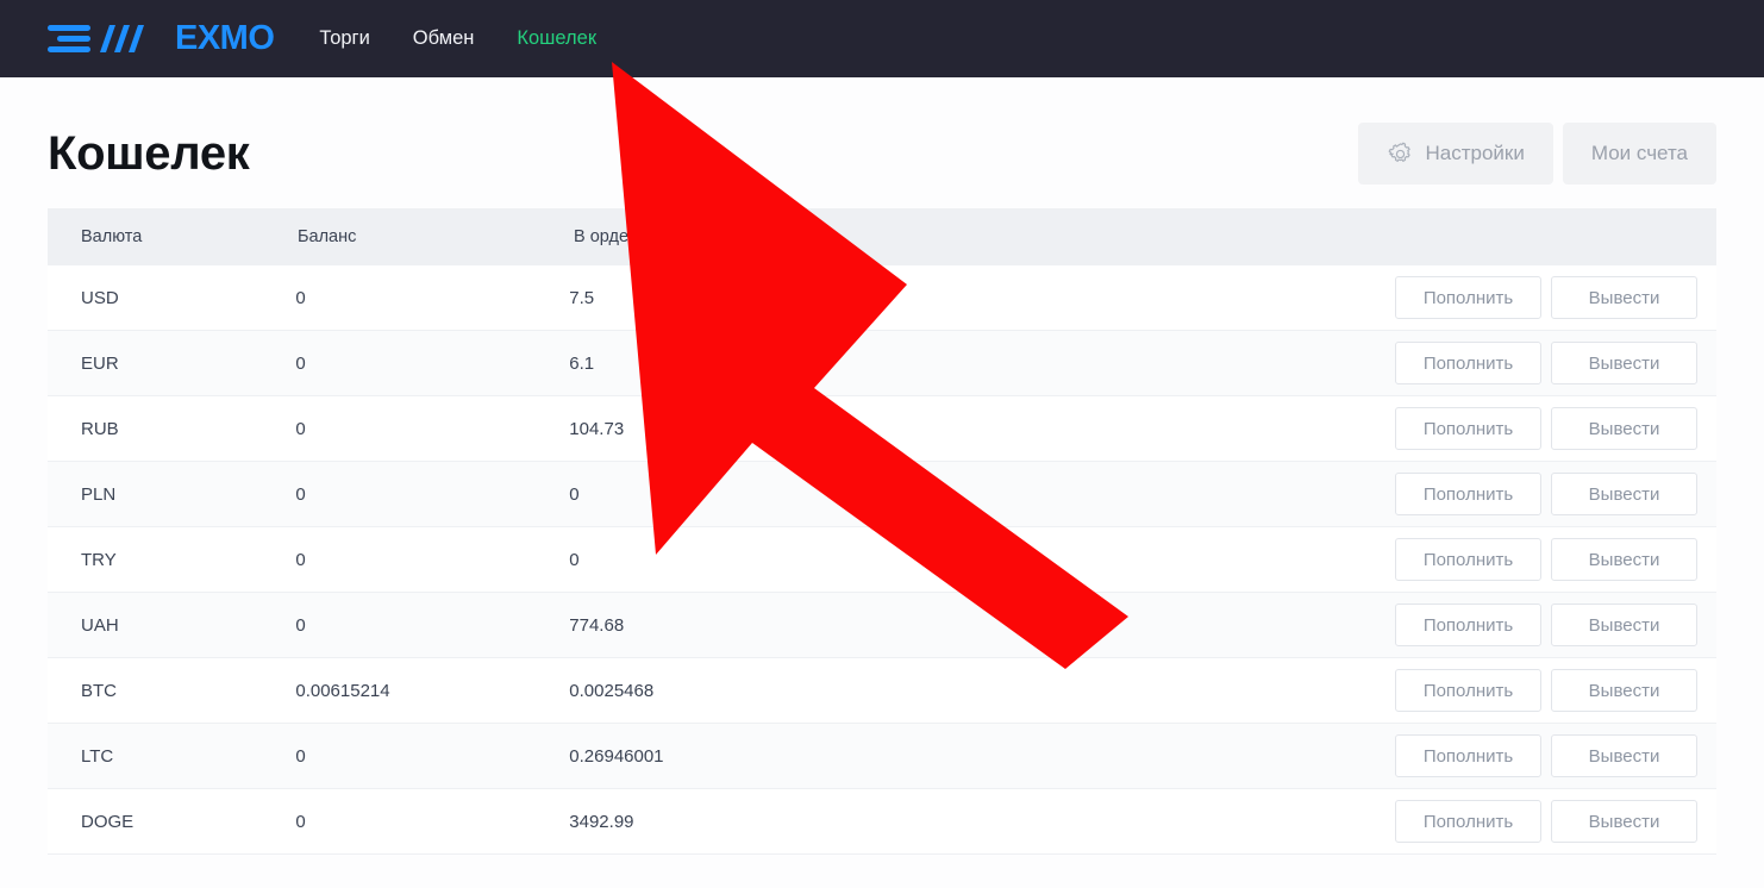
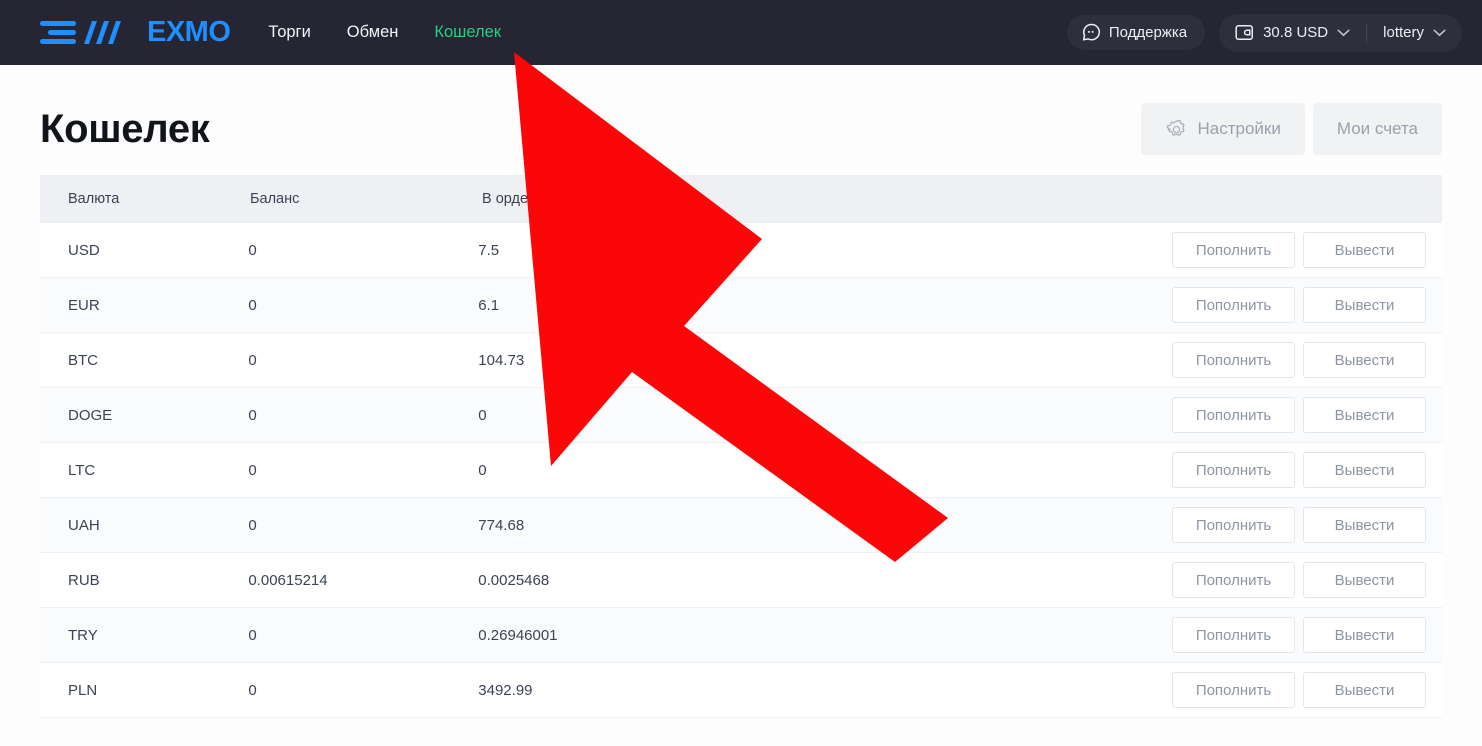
  EXMO
  Торги
  Обмен
  Кошелек
+ Поддержка
+ 30.8 USD
+ lottery
  Кошелек
  Настройки
  Мои счета
  Валюта
  Баланс
  USD
  0
  7.5
  Пополнить
  Вывести
  EUR
  0
  6.1
  Пополнить
  Вывести
- RUB
+ BTC
  0
  104.73
  Пополнить
  Вывести
- PLN
+ DOGE
  0
  0
  Пополнить
  Вывести
- TRY
+ LTC
  0
  0
  Пополнить
  Вывести
  UAH
  0
  774.68
  Пополнить
  Вывести
- BTC
+ RUB
  0.00615214
  0.0025468
  Пополнить
  Вывести
- LTC
+ TRY
  0
  0.26946001
  Пополнить
  Вывести
- DOGE
+ PLN
  0
  3492.99
  Пополнить
  Вывести
